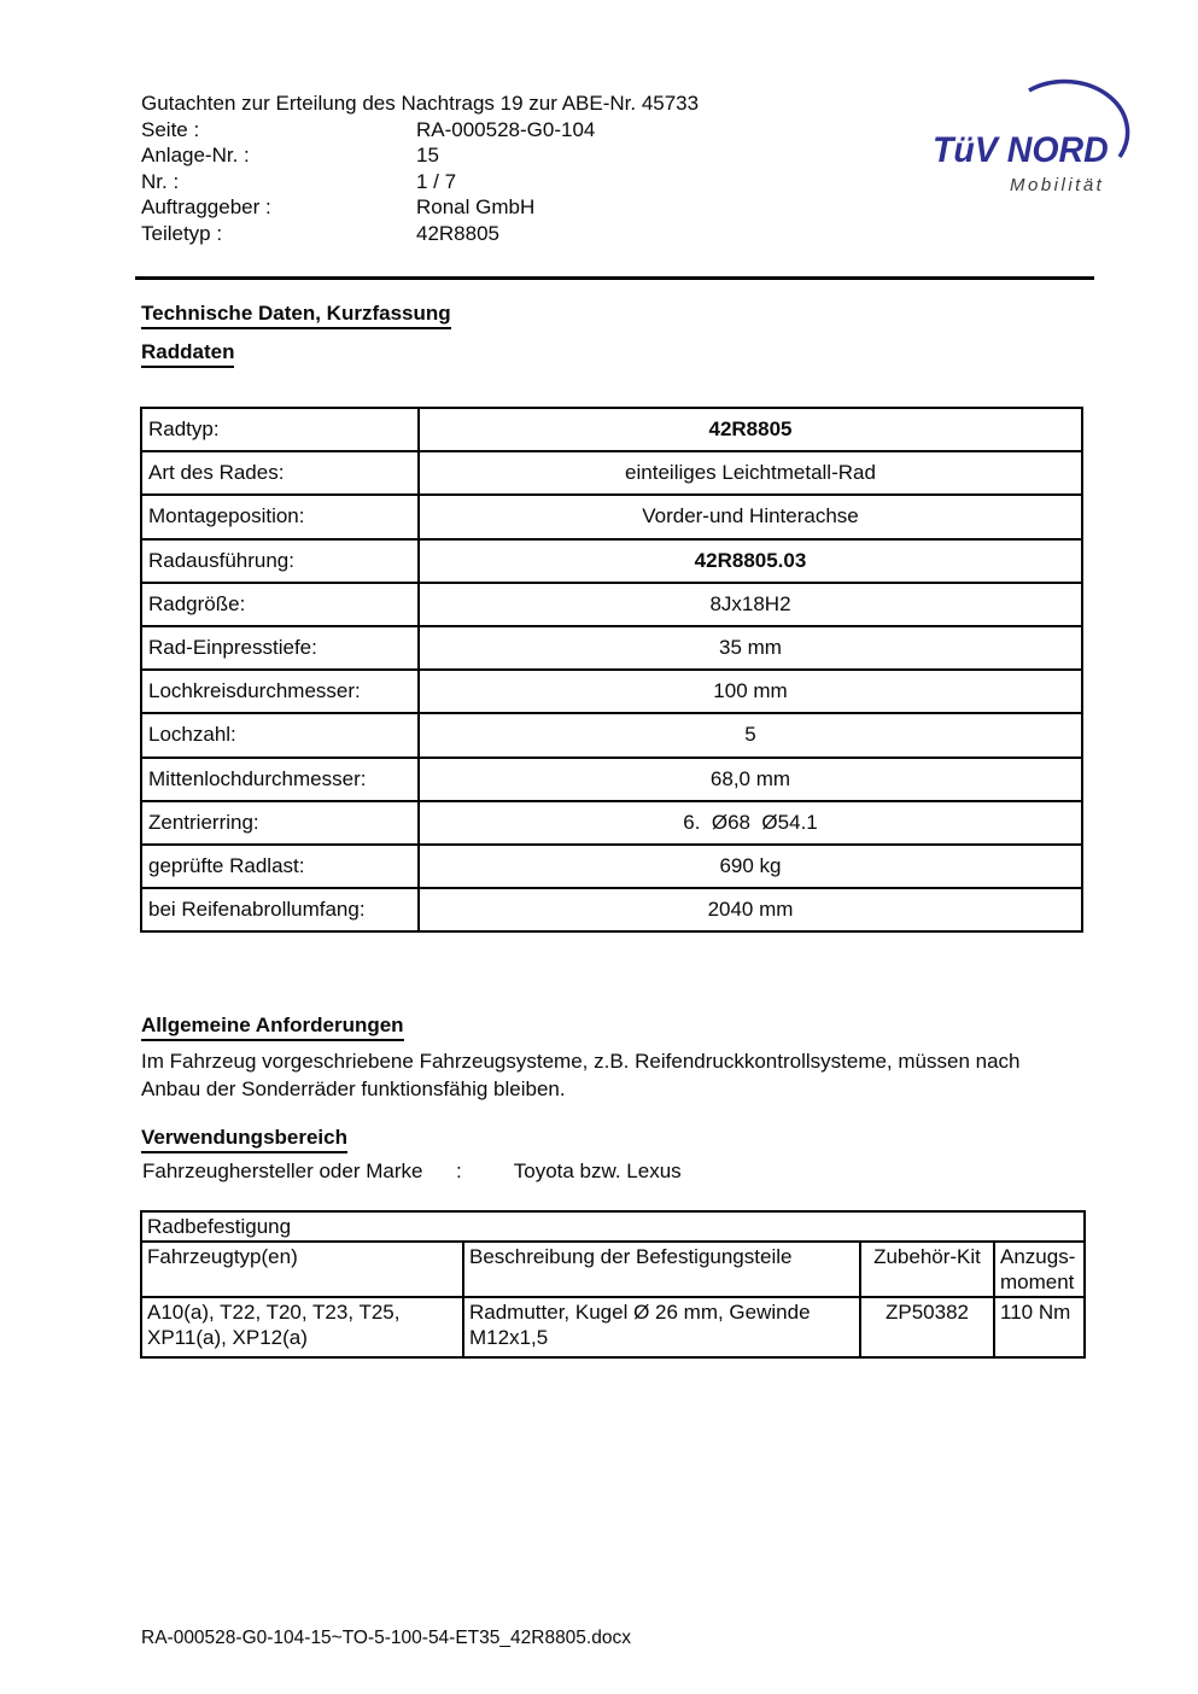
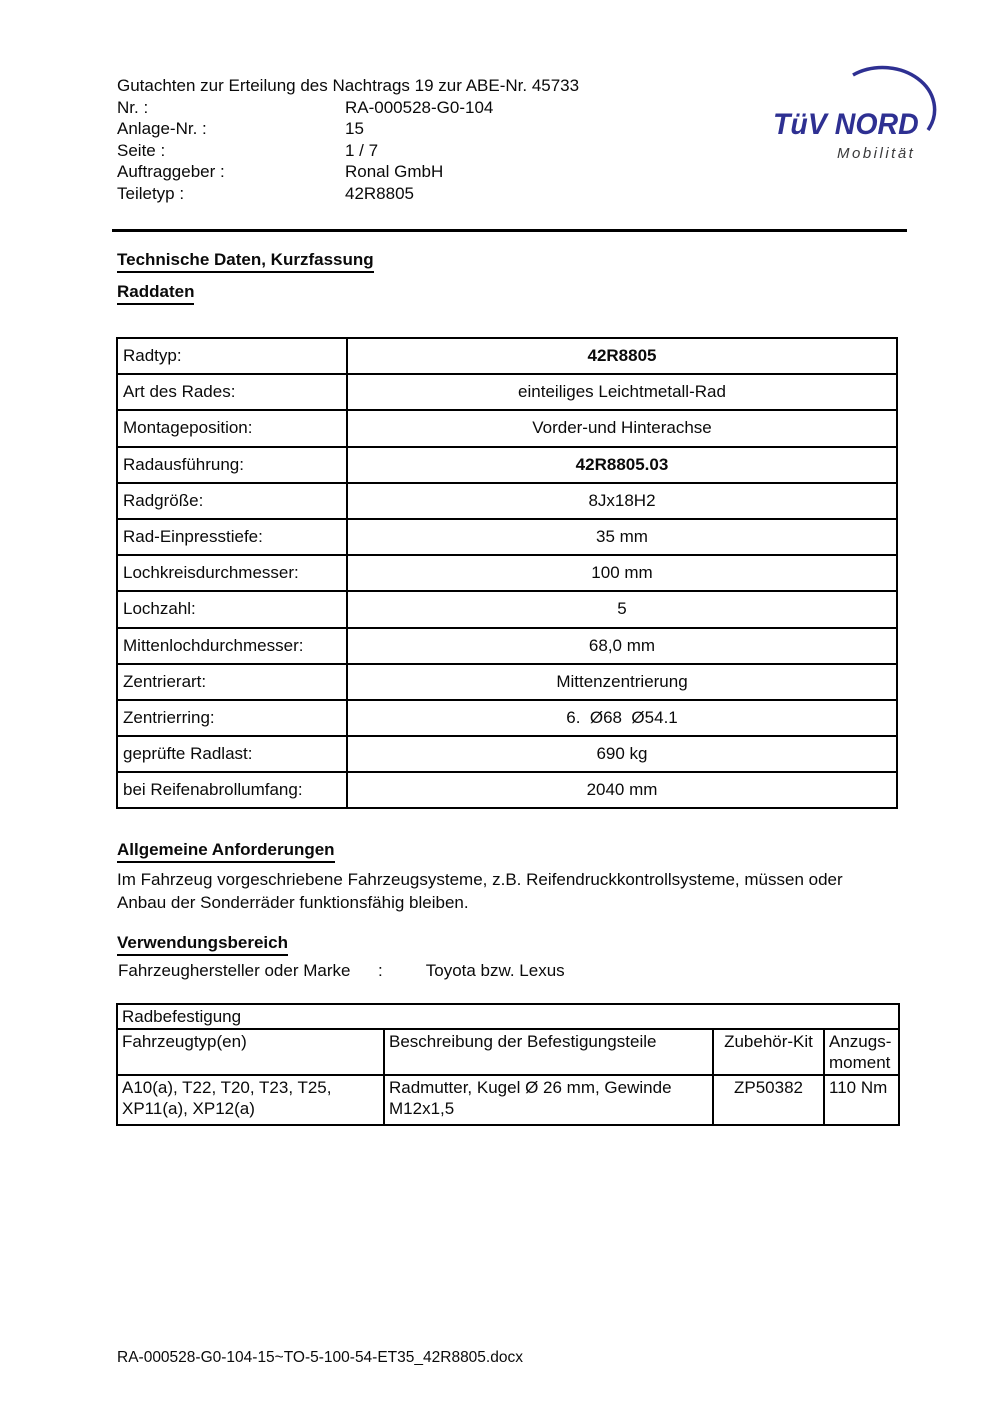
  Gutachten zur Erteilung des Nachtrags 19 zur ABE-Nr. 45733
- Seite :
+ Nr. :
  RA-000528-G0-104
  Anlage-Nr. :
  15
- Nr. :
+ Seite :
  1 / 7
  Auftraggeber :
  Ronal GmbH
  Teiletyp :
  42R8805
  TüV NORD
  Mobilität
  Technische Daten, Kurzfassung
  Raddaten
  Radtyp:	42R8805
  Art des Rades:	einteiliges Leichtmetall-Rad
  Montageposition:	Vorder-und Hinterachse
  Radausführung:	42R8805.03
  Radgröße:	8Jx18H2
  Rad-Einpresstiefe:	35 mm
  Lochkreisdurchmesser:	100 mm
  Lochzahl:	5
  Mittenlochdurchmesser:	68,0 mm
+ Zentrierart:	Mittenzentrierung
  Zentrierring:	6. Ø68 Ø54.1
  geprüfte Radlast:	690 kg
  bei Reifenabrollumfang:	2040 mm
  Allgemeine Anforderungen
- Im Fahrzeug vorgeschriebene Fahrzeugsysteme, z.B. Reifendruckkontrollsysteme, müssen nach Anbau der Sonderräder funktionsfähig bleiben.
+ Im Fahrzeug vorgeschriebene Fahrzeugsysteme, z.B. Reifendruckkontrollsysteme, müssen oder Anbau der Sonderräder funktionsfähig bleiben.
  Verwendungsbereich
  Fahrzeughersteller oder Marke
  :
  Toyota bzw. Lexus
  Radbefestigung
  Fahrzeugtyp(en)	Beschreibung der Befestigungsteile	Zubehör-Kit	Anzugs-moment
  A10(a), T22, T20, T23, T25, XP11(a), XP12(a)	Radmutter, Kugel Ø 26 mm, Gewinde M12x1,5	ZP50382	110 Nm
  RA-000528-G0-104-15~TO-5-100-54-ET35_42R8805.docx
